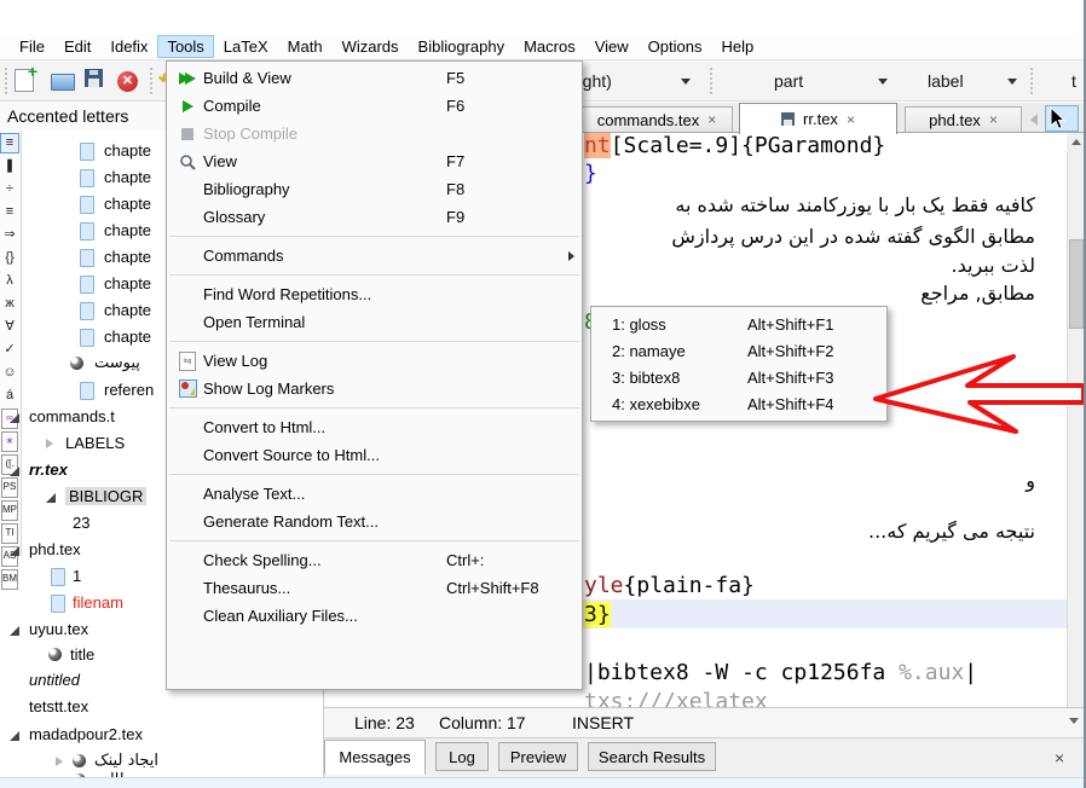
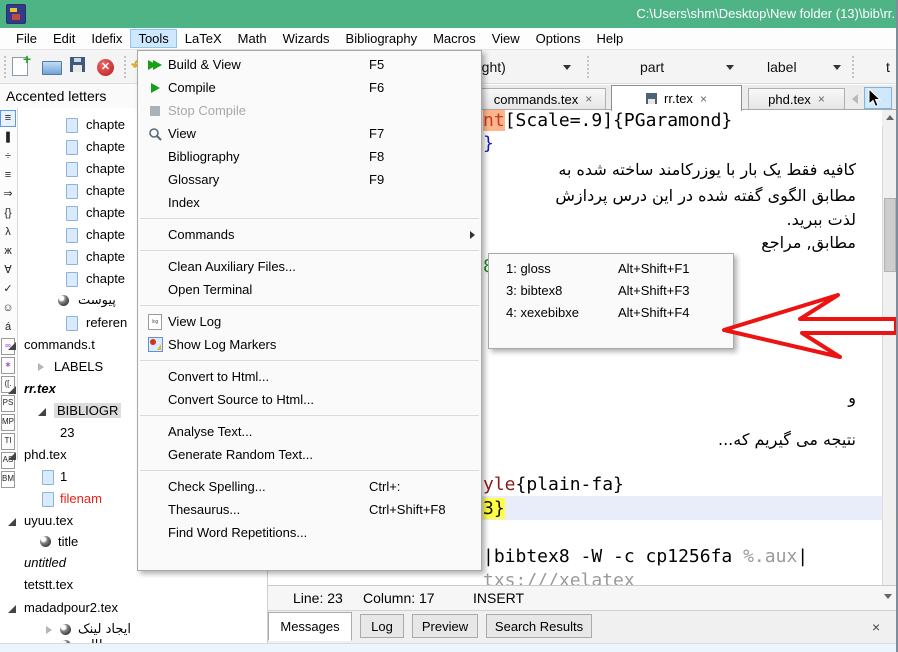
+ C:\Users\shm\Desktop\New folder (13)\bib\rr.
  File
  Edit
  Idefix
  Tools
  LaTeX
  Math
  Wizards
  Bibliography
  Macros
  View
  Options
  Help
  ✕
  part
  label
  t
  Accented letters
  ≡
  ❚
  ÷
  ≡
  ⇒
  {}
  λ
  ж
  ∀
  ✓
  ☺
  á
  ∞
  ∗
  ([.
  PS
  MP
  TI
  AS
  BM
  chapte
  chapte
  chapte
  chapte
  chapte
  chapte
  chapte
  chapte
  پیوست
  referen
  commands.t
  LABELS
  rr.tex
  BIBLIOGR
  23
  phd.tex
  1
  filenam
  uyuu.tex
  title
  untitled
  tetstt.tex
  madadpour2.tex
  ایجاد لینک
  commands.tex
  ×
  rr.tex
  ×
  phd.tex
  ×
  nt[Scale=.9]{PGaramond}
  }
  كافيه فقط يک بار با يوزركامند ساخته شده به
  مطابق الگوی گفته شده در اين درس پردازش
  لذت ببريد.
  مطابق, مراجع
  و
  نتيجه می گيريم كه...
  yle{plain-fa}
  3}
  |bibtex8 -W -c cp1256fa %.aux|
  txs:///xelatex
  Line: 23
  Column: 17
  INSERT
  ×
  Messages
  Log
  Preview
  Search Results
  Build & View
  F5
  Compile
  F6
  Stop Compile
  View
  F7
  Bibliography
  F8
  Glossary
  F9
+ Index
  Commands
- Find Word Repetitions...
+ Clean Auxiliary Files...
  Open Terminal
  View Log
  Show Log Markers
  Convert to Html...
  Convert Source to Html...
  Analyse Text...
  Generate Random Text...
  Check Spelling...
  Ctrl+:
  Thesaurus...
  Ctrl+Shift+F8
- Clean Auxiliary Files...
+ Find Word Repetitions...
  1: gloss
  Alt+Shift+F1
- 2: namaye
- Alt+Shift+F2
  3: bibtex8
  Alt+Shift+F3
  4: xexebibxe
  Alt+Shift+F4
